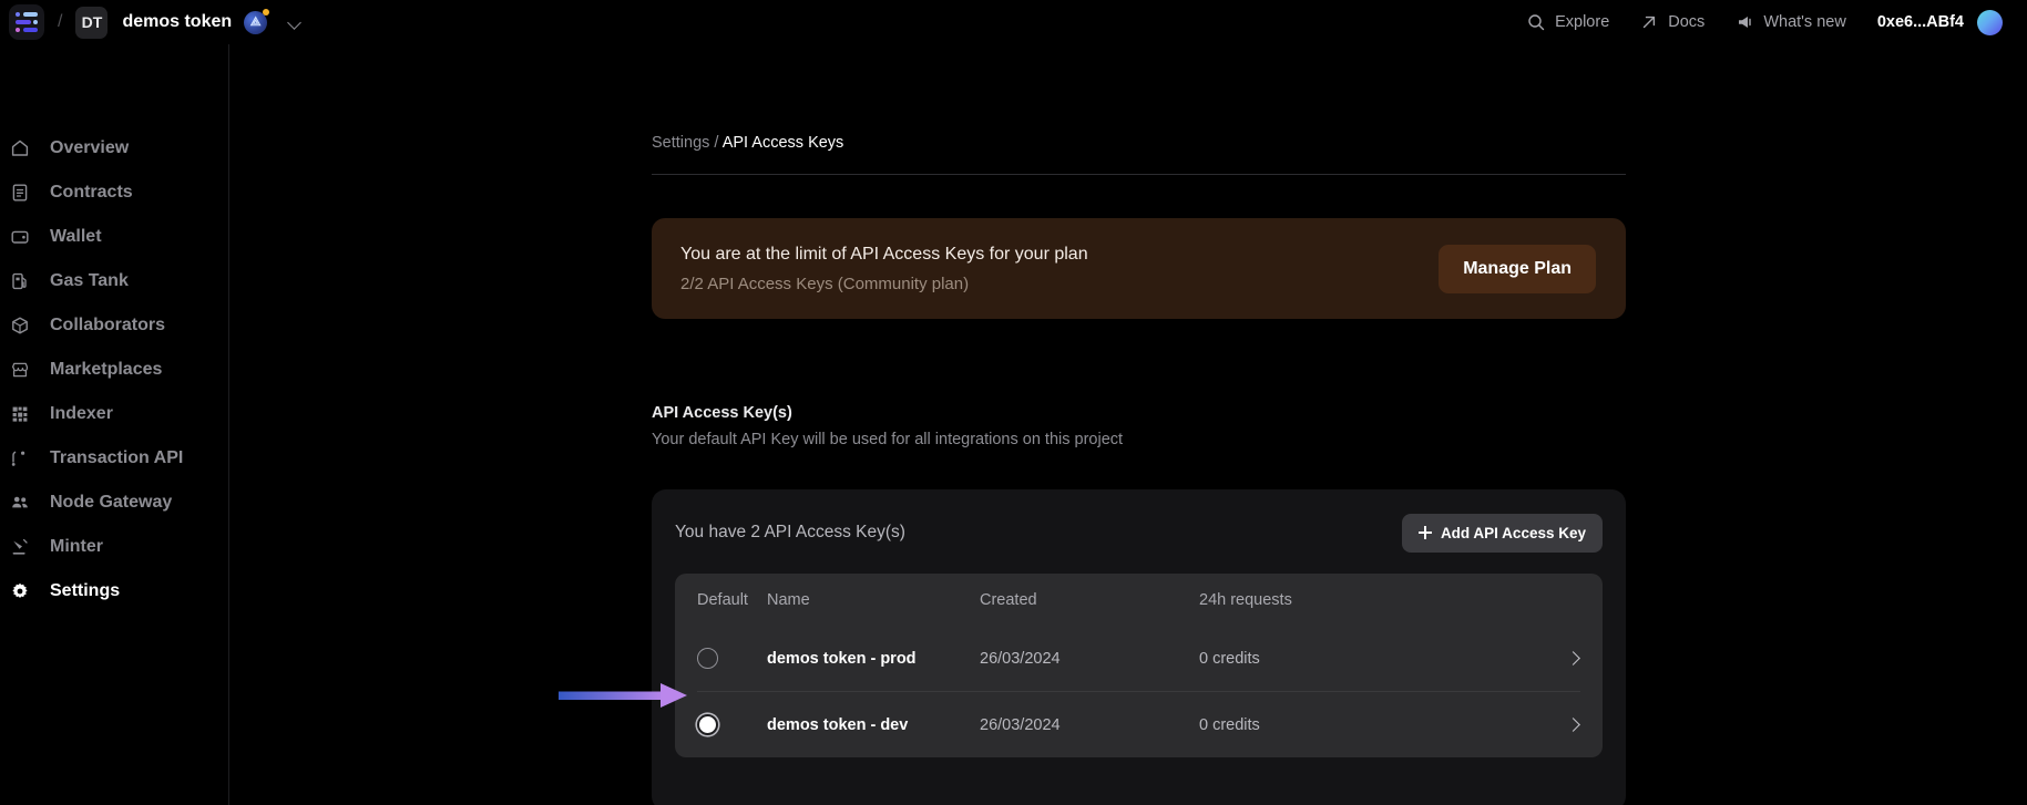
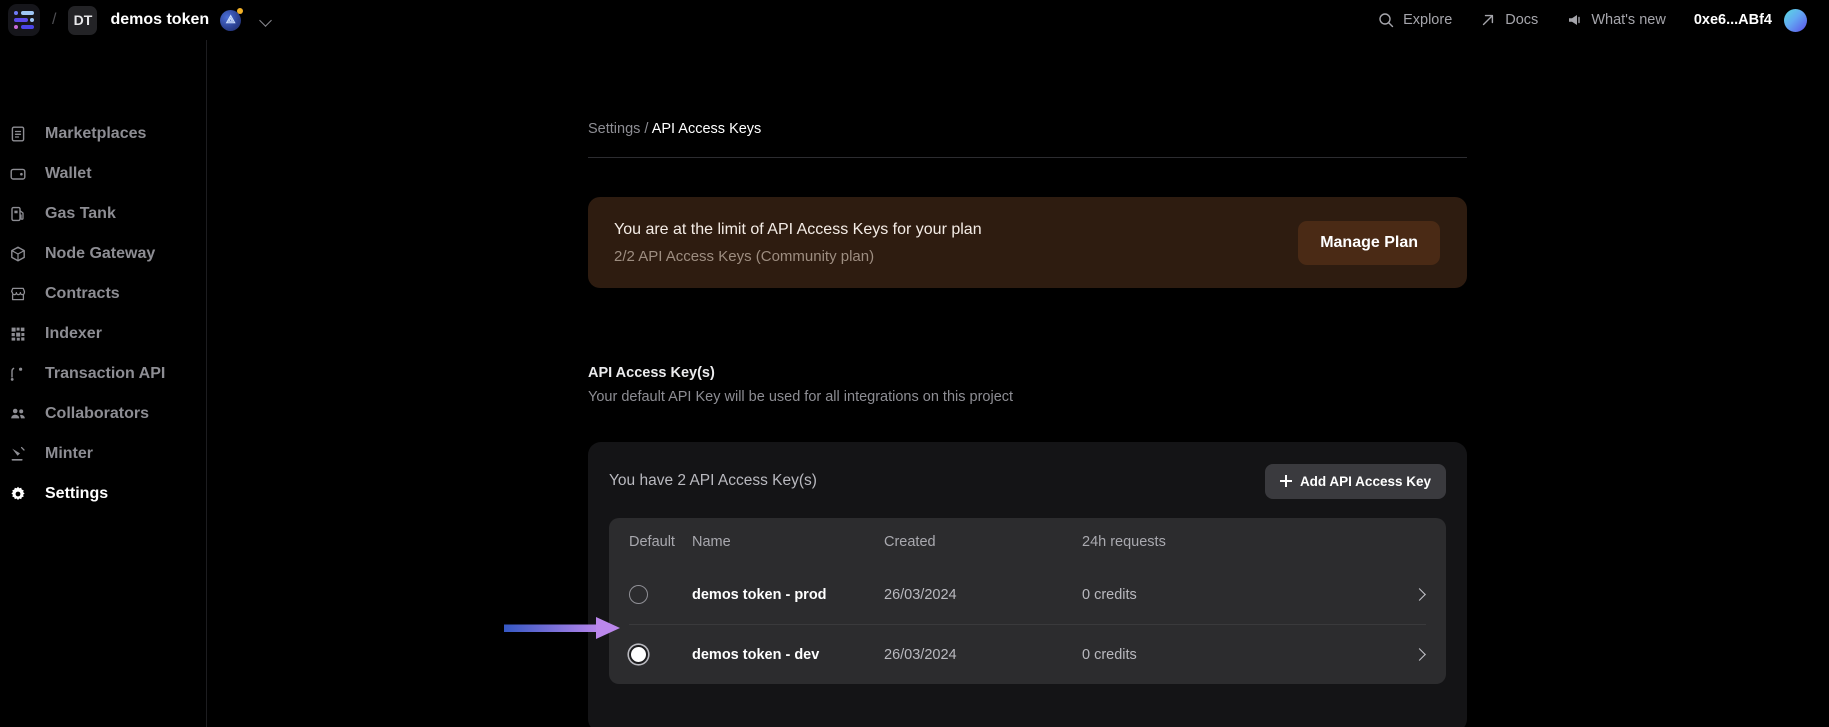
  /
  DT
  demos token
  ⟁
  Explore
  Docs
  What's new
  0xe6...ABf4
- Overview
- Contracts
+ Marketplaces
  Wallet
  Gas Tank
- Collaborators
+ Node Gateway
- Marketplaces
+ Contracts
  Indexer
  Transaction API
- Node Gateway
+ Collaborators
  Minter
  Settings
  Settings / API Access Keys
  You are at the limit of API Access Keys for your plan
  2/2 API Access Keys (Community plan)
  Manage Plan
  API Access Key(s)
  Your default API Key will be used for all integrations on this project
  You have 2 API Access Key(s)
  Add API Access Key
  Default
  Name
  Created
  24h requests
  demos token - prod
  26/03/2024
  0 credits
  demos token - dev
  26/03/2024
  0 credits
